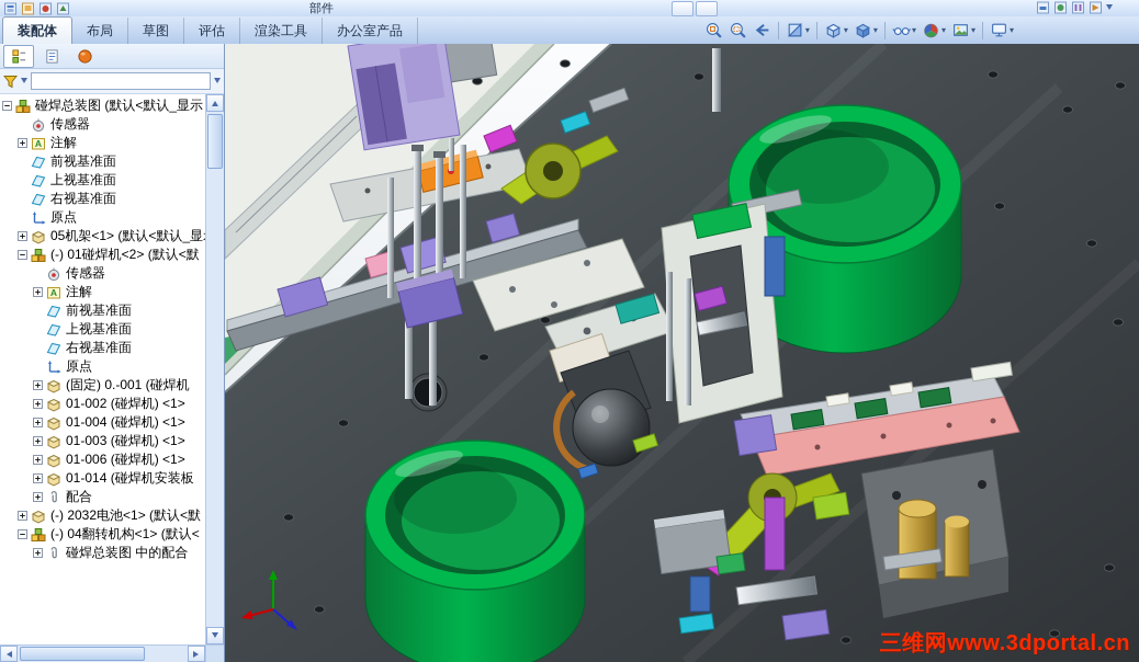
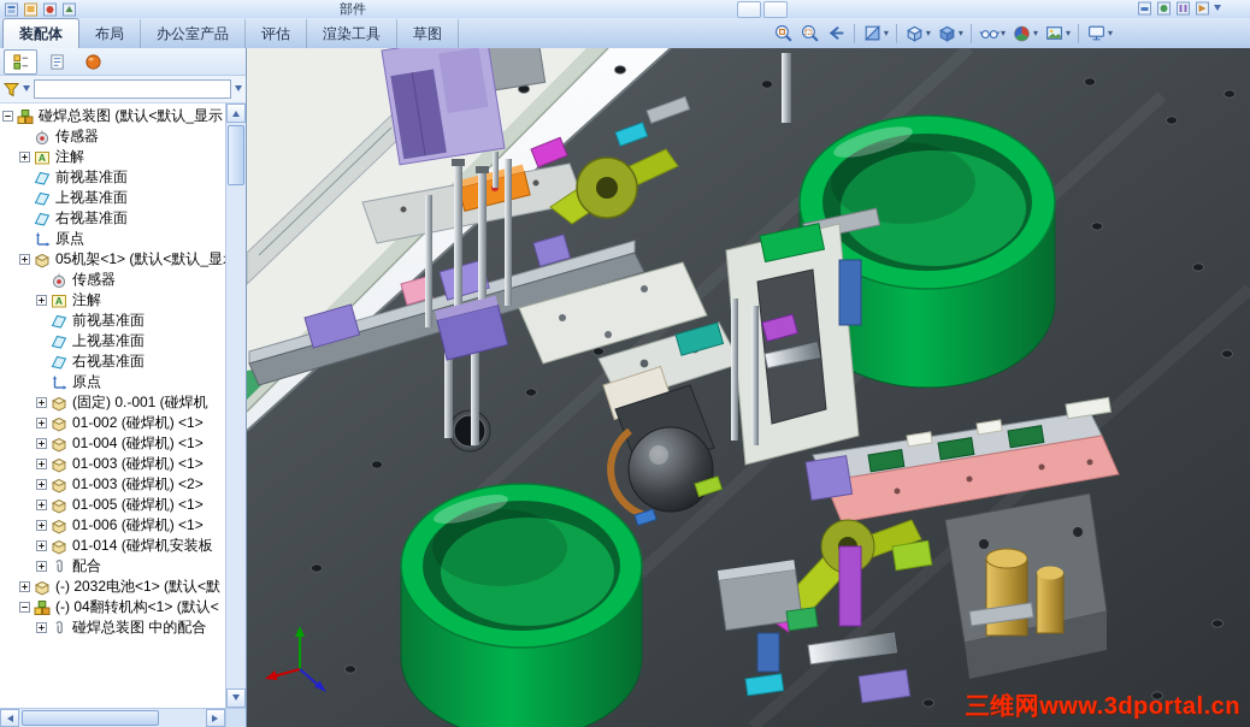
  部件
  装配体
  布局
- 草图
+ 办公室产品
  评估
  渲染工具
- 办公室产品
+ 草图
  ▾
  ▾
  ▾
  ▾
  ▾
  ▾
  ▾
  碰焊总装图 (默认<默认_显示
  传感器
  A
  注解
  前视基准面
  上视基准面
  右视基准面
  原点
  05机架<1> (默认<默认_显
- (-) 01碰焊机<2> (默认<默
  传感器
  A
  注解
  前视基准面
  上视基准面
  右视基准面
  原点
  (固定) 0.-001 (碰焊机
  01-002 (碰焊机) <1>
  01-004 (碰焊机) <1>
  01-003 (碰焊机) <1>
+ 01-003 (碰焊机) <2>
+ 01-005 (碰焊机) <1>
  01-006 (碰焊机) <1>
  01-014 (碰焊机安装板
  配合
  (-) 2032电池<1> (默认<默
  (-) 04翻转机构<1> (默认<
  碰焊总装图 中的配合
  三维网www.3dportal.cn
